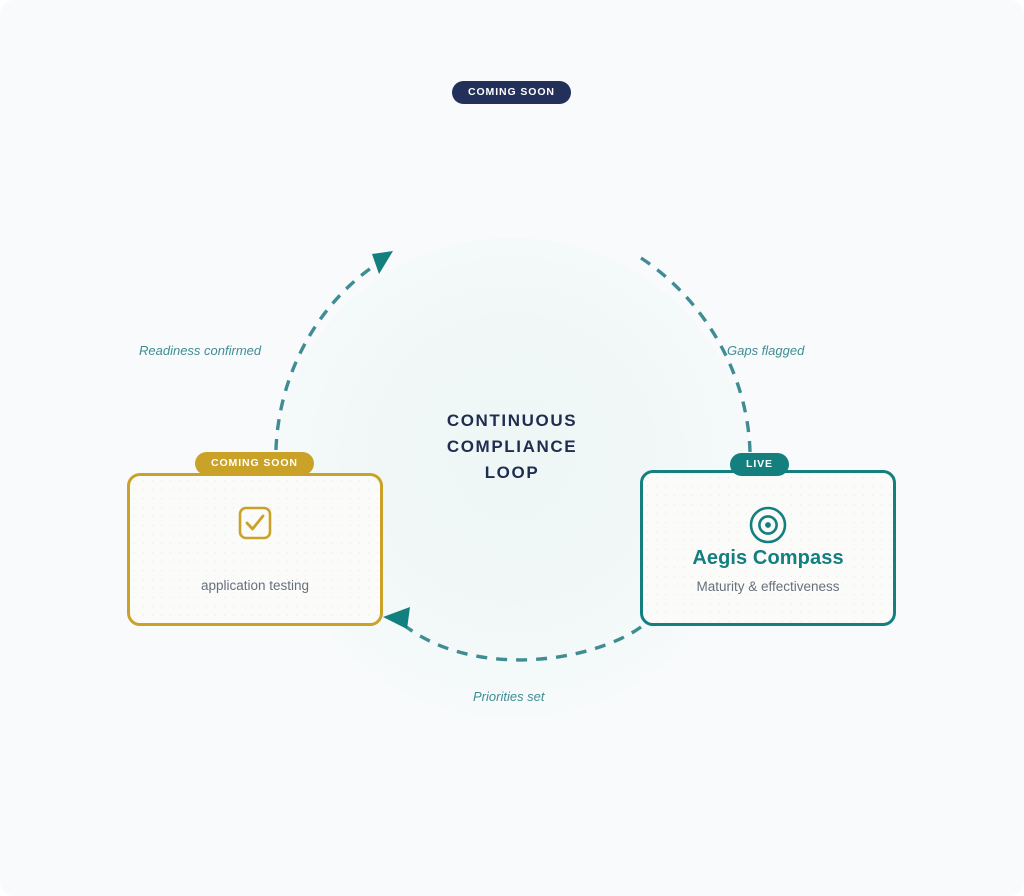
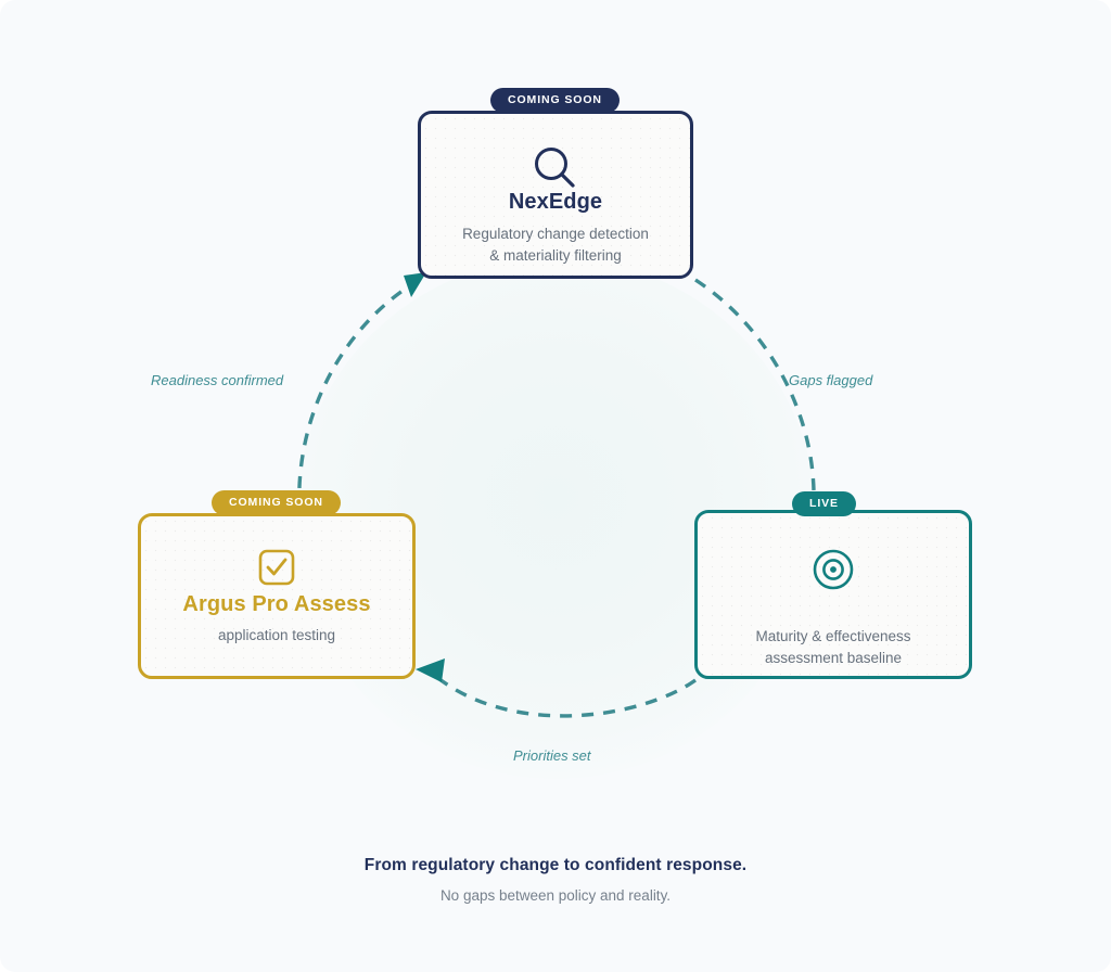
- CONTINUOUS
- COMPLIANCE
- LOOP
  COMING SOON
+ NexEdge
+ Regulatory change detection
+ & materiality filtering
  COMING SOON
+ Argus Pro Assess
  application testing
  LIVE
- Aegis Compass
  Maturity & effectiveness
+ assessment baseline
  Readiness confirmed
  Gaps flagged
  Priorities set
+ From regulatory change to confident response.
+ No gaps between policy and reality.
